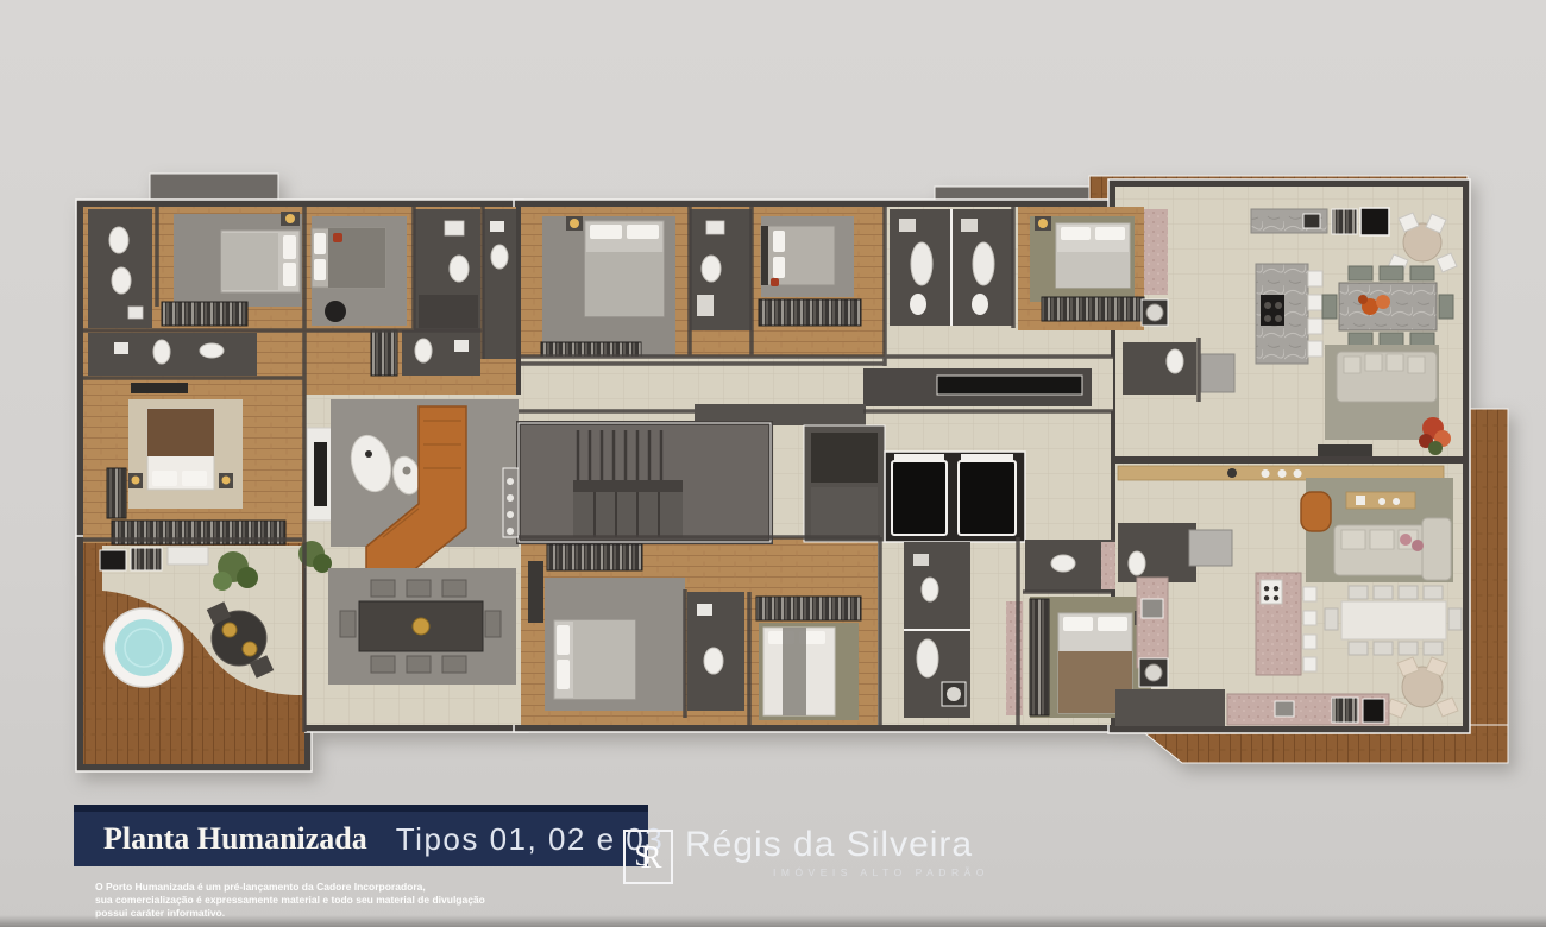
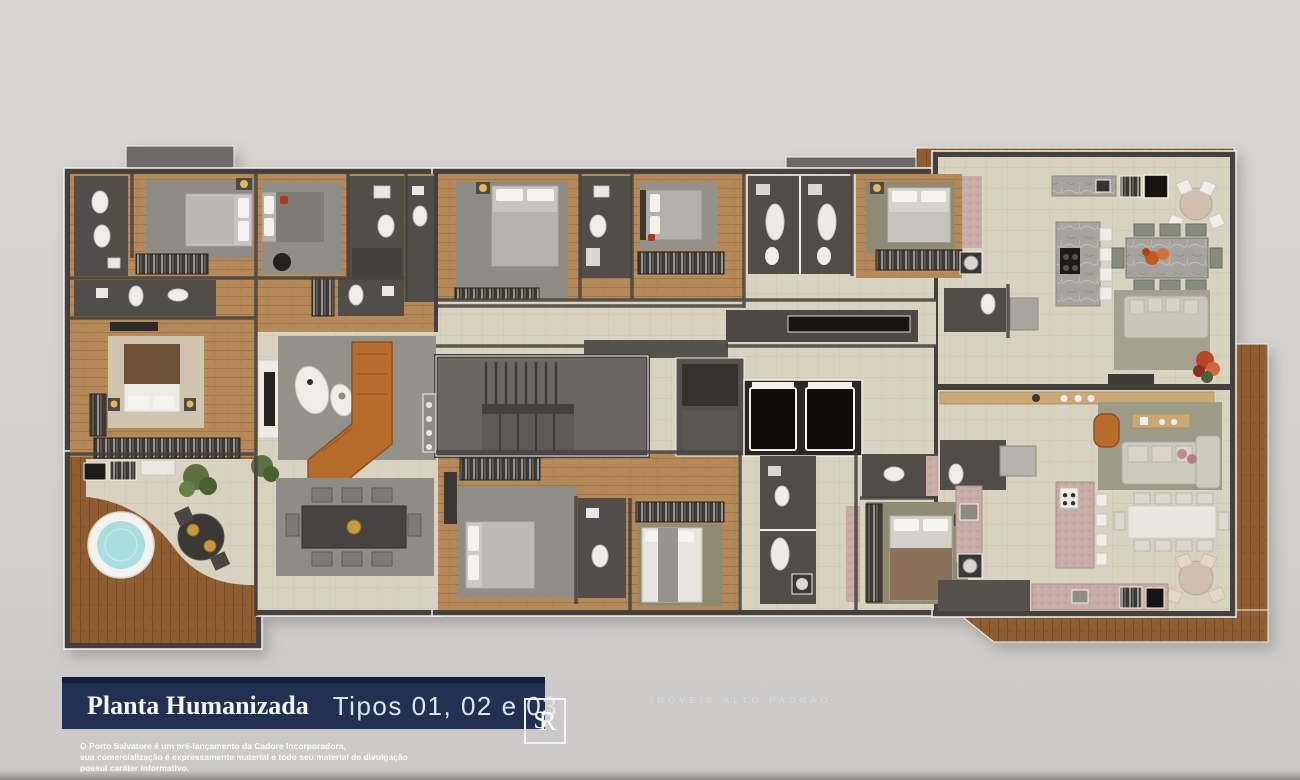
  Planta Humanizada
  Tipos 01, 02 e 03
  S
  R
- Régis da Silveira
- O Porto Humanizada é um pré-lançamento da Cadore Incorporadora,
+ O Porto Salvatore é um pré-lançamento da Cadore Incorporadora,
  sua comercialização é expressamente material e todo seu material de divulgação
  possui caráter informativo.
